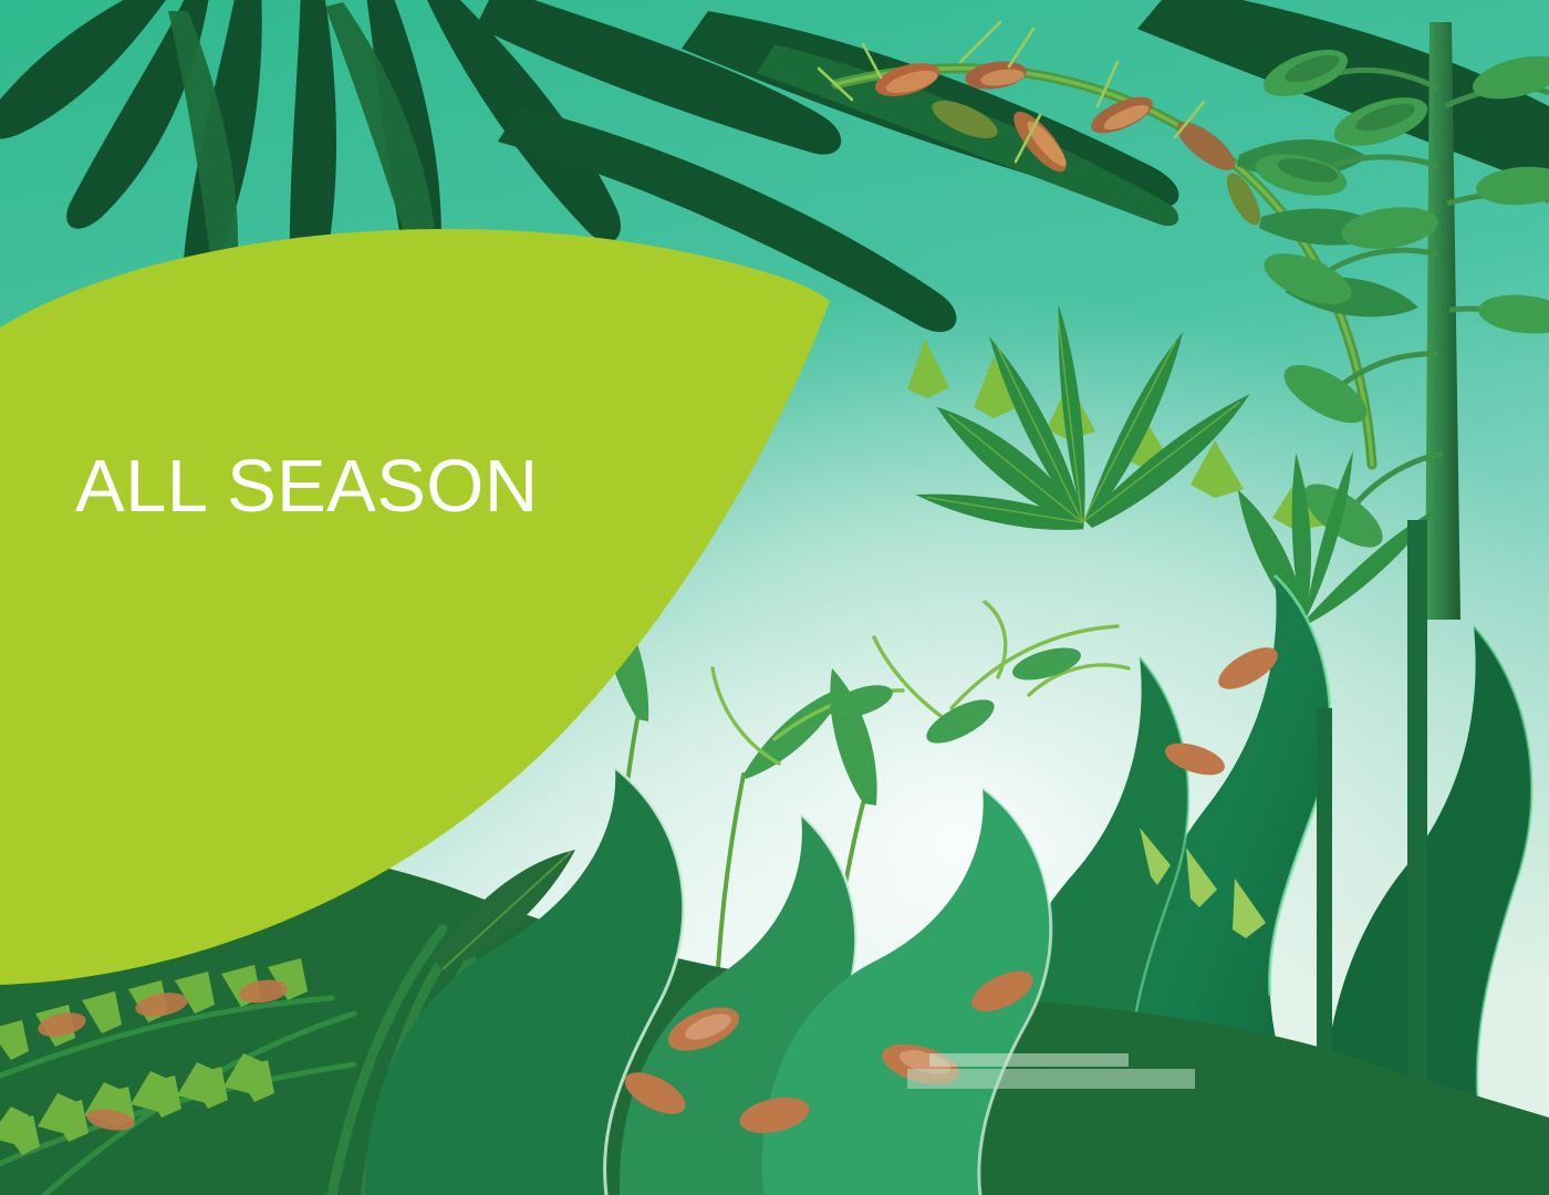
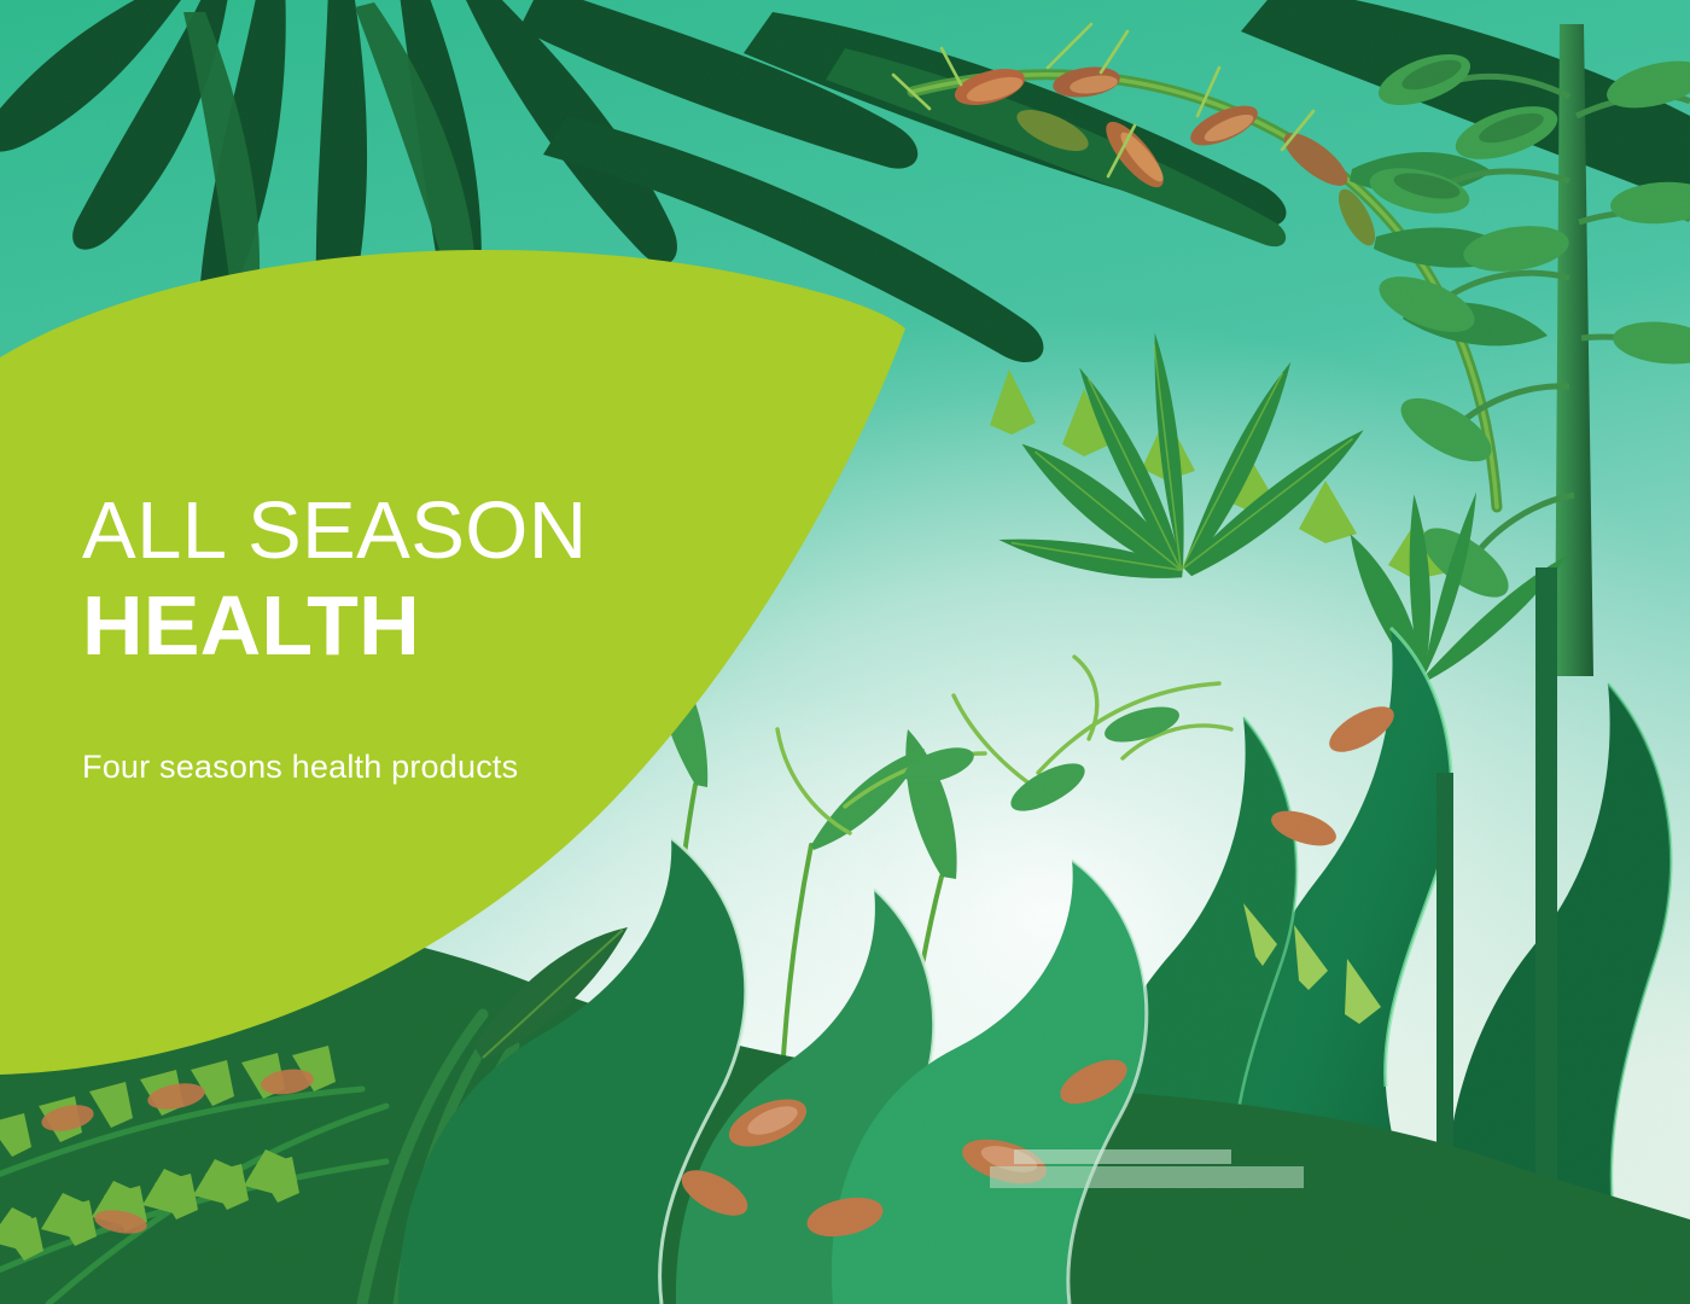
  ALL SEASON
+ HEALTH
+ Four seasons health products
